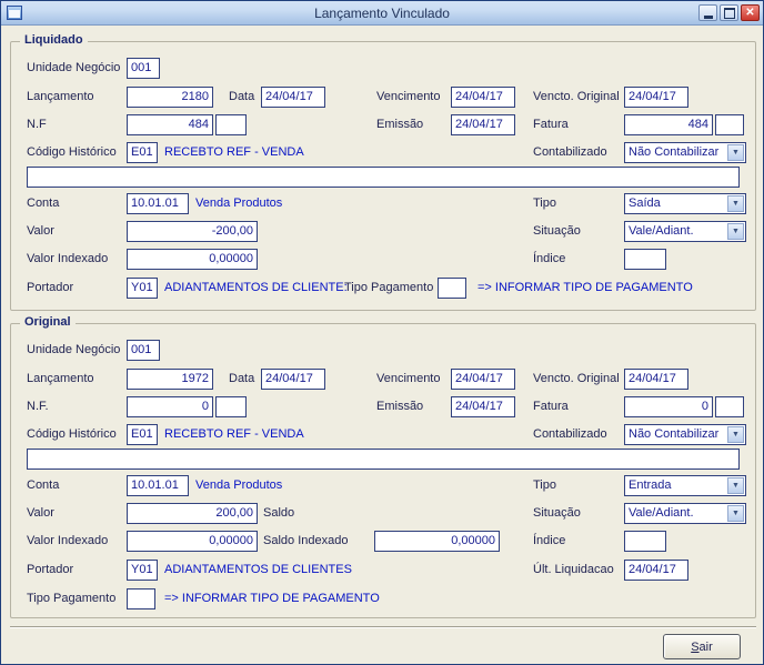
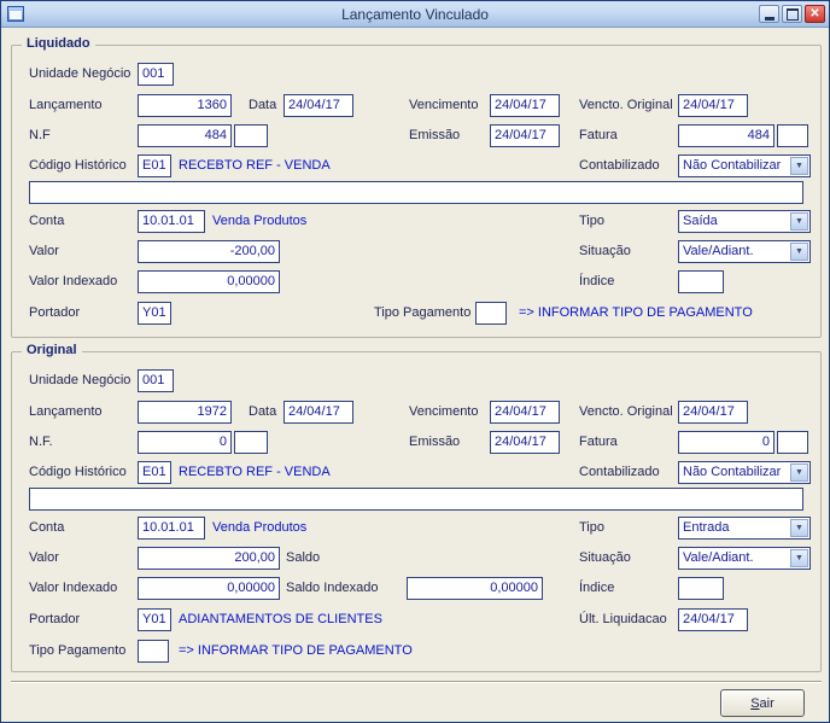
  Lançamento Vinculado
  ✕
  Liquidado
  Unidade Negócio
  001
  Lançamento
- 2180
+ 1360
  Data
  24/04/17
  Vencimento
  24/04/17
  Vencto. Original
  24/04/17
  N.F
  484
  Emissão
  24/04/17
  Fatura
  484
  Código Histórico
  E01
  RECEBTO REF - VENDA
  Contabilizado
  Não Contabilizar
  Conta
  10.01.01
  Venda Produtos
  Tipo
  Saída
  Valor
  -200,00
  Situação
  Vale/Adiant.
  Valor Indexado
  0,00000
  Índice
  Portador
  Y01
- ADIANTAMENTOS DE CLIENTE:
  Tipo Pagamento
  => INFORMAR TIPO DE PAGAMENTO
  Original
  Unidade Negócio
  001
  Lançamento
  1972
  Data
  24/04/17
  Vencimento
  24/04/17
  Vencto. Original
  24/04/17
  N.F.
  0
  Emissão
  24/04/17
  Fatura
  0
  Código Histórico
  E01
  RECEBTO REF - VENDA
  Contabilizado
  Não Contabilizar
  Conta
  10.01.01
  Venda Produtos
  Tipo
  Entrada
  Valor
  200,00
  Saldo
  Situação
  Vale/Adiant.
  Valor Indexado
  0,00000
  Saldo Indexado
  0,00000
  Índice
  Portador
  Y01
  ADIANTAMENTOS DE CLIENTES
  Últ. Liquidacao
  24/04/17
  Tipo Pagamento
  => INFORMAR TIPO DE PAGAMENTO
  Sair
